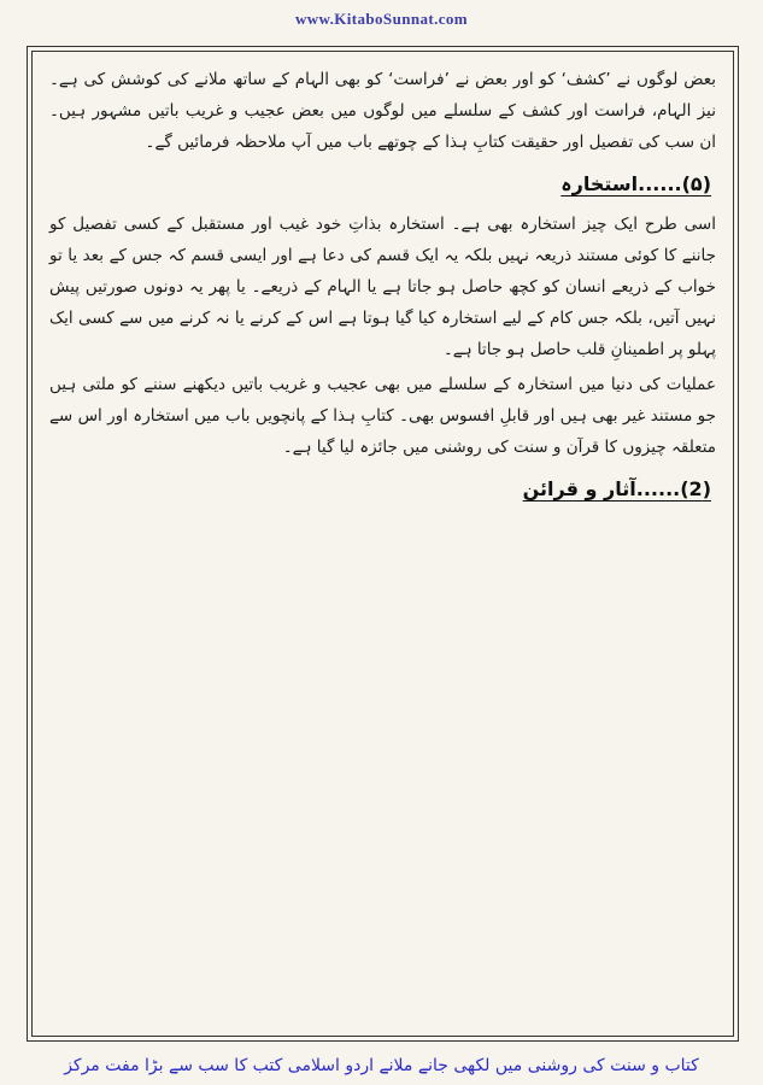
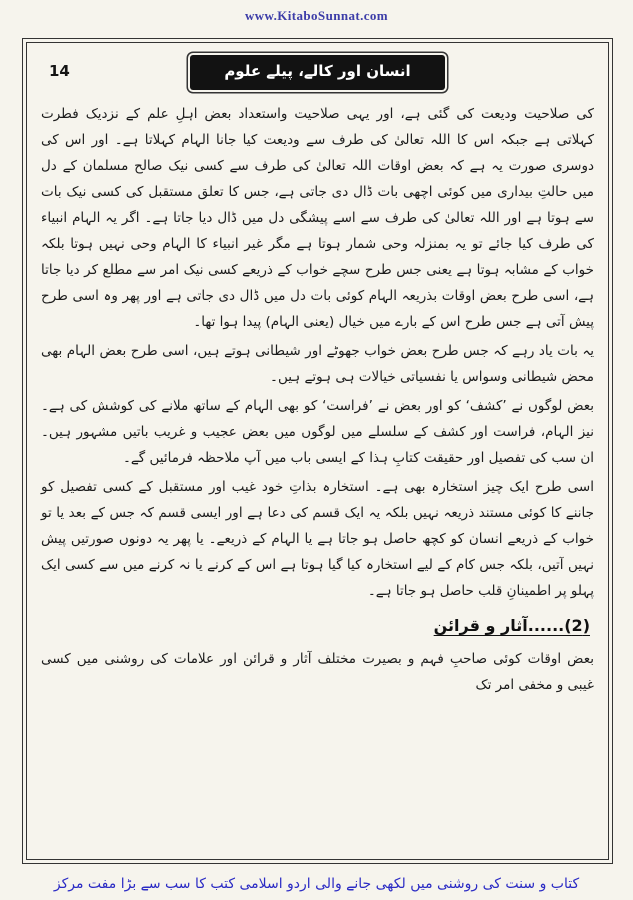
  www.KitaboSunnat.com
+ 14
+ انسان اور کالے، پیلے علوم
+ کی صلاحیت ودیعت کی گئی ہے، اور یہی صلاحیت واستعداد بعض اہلِ علم کے نزدیک فطرت کہلاتی ہے جبکہ اس کا اللہ تعالیٰ کی طرف سے ودیعت کیا جانا الہام کہلاتا ہے۔ اور اس کی دوسری صورت یہ ہے کہ بعض اوقات اللہ تعالیٰ کی طرف سے کسی نیک صالح مسلمان کے دل میں حالتِ بیداری میں کوئی اچھی بات ڈال دی جاتی ہے، جس کا تعلق مستقبل کی کسی نیک بات سے ہوتا ہے اور اللہ تعالیٰ کی طرف سے اسے پیشگی دل میں ڈال دیا جاتا ہے۔ اگر یہ الہام انبیاء کی طرف کیا جائے تو یہ بمنزلہ وحی شمار ہوتا ہے مگر غیر انبیاء کا الہام وحی نہیں ہوتا بلکہ خواب کے مشابہ ہوتا ہے یعنی جس طرح سچے خواب کے ذریعے کسی نیک امر سے مطلع کر دیا جاتا ہے، اسی طرح بعض اوقات بذریعہ الہام کوئی بات دل میں ڈال دی جاتی ہے اور پھر وہ اسی طرح پیش آتی ہے جس طرح اس کے بارے میں خیال (یعنی الہام) پیدا ہوا تھا۔
+ یہ بات یاد رہے کہ جس طرح بعض خواب جھوٹے اور شیطانی ہوتے ہیں، اسی طرح بعض الہام بھی محض شیطانی وسواس یا نفسیاتی خیالات ہی ہوتے ہیں۔
- بعض لوگوں نے ’کشف‘ کو اور بعض نے ’فراست‘ کو بھی الہام کے ساتھ ملانے کی کوشش کی ہے۔ نیز الہام، فراست اور کشف کے سلسلے میں لوگوں میں بعض عجیب و غریب باتیں مشہور ہیں۔ ان سب کی تفصیل اور حقیقت کتابِ ہذا کے چوتھے باب میں آپ ملاحظہ فرمائیں گے۔
+ بعض لوگوں نے ’کشف‘ کو اور بعض نے ’فراست‘ کو بھی الہام کے ساتھ ملانے کی کوشش کی ہے۔ نیز الہام، فراست اور کشف کے سلسلے میں لوگوں میں بعض عجیب و غریب باتیں مشہور ہیں۔ ان سب کی تفصیل اور حقیقت کتابِ ہذا کے ایسی باب میں آپ ملاحظہ فرمائیں گے۔
- (۵)......استخارہ
  اسی طرح ایک چیز استخارہ بھی ہے۔ استخارہ بذاتِ خود غیب اور مستقبل کے کسی تفصیل کو جاننے کا کوئی مستند ذریعہ نہیں بلکہ یہ ایک قسم کی دعا ہے اور ایسی قسم کہ جس کے بعد یا تو خواب کے ذریعے انسان کو کچھ حاصل ہو جاتا ہے یا الہام کے ذریعے۔ یا پھر یہ دونوں صورتیں پیش نہیں آتیں، بلکہ جس کام کے لیے استخارہ کیا گیا ہوتا ہے اس کے کرنے یا نہ کرنے میں سے کسی ایک پہلو پر اطمینانِ قلب حاصل ہو جاتا ہے۔
- عملیات کی دنیا میں استخارہ کے سلسلے میں بھی عجیب و غریب باتیں دیکھنے سننے کو ملتی ہیں جو مستند غیر بھی ہیں اور قابلِ افسوس بھی۔ کتابِ ہذا کے پانچویں باب میں استخارہ اور اس سے متعلقہ چیزوں کا قرآن و سنت کی روشنی میں جائزہ لیا گیا ہے۔
  (2)......آثار و قرائن
+ بعض اوقات کوئی صاحبِ فہم و بصیرت مختلف آثار و قرائن اور علامات کی روشنی میں کسی غیبی و مخفی امر تک
- کتاب و سنت کی روشنی میں لکھی جانے ملانے اردو اسلامی کتب کا سب سے بڑا مفت مرکز
+ کتاب و سنت کی روشنی میں لکھی جانے والی اردو اسلامی کتب کا سب سے بڑا مفت مرکز
